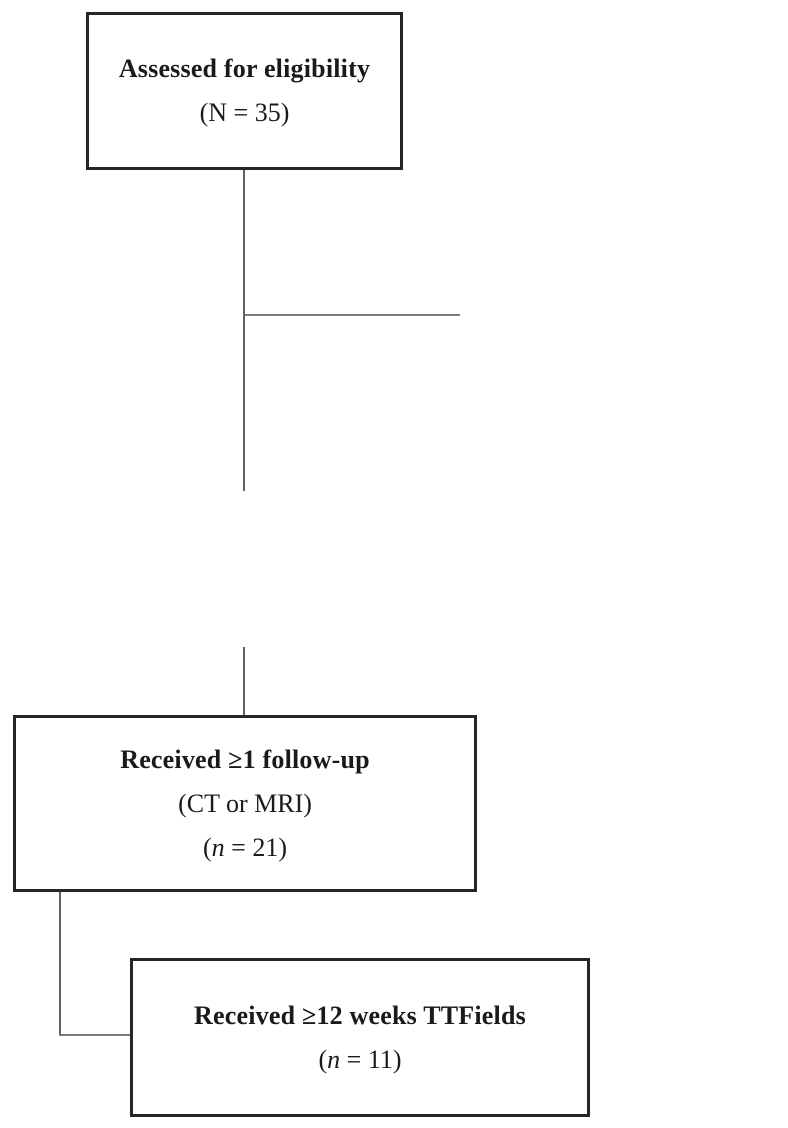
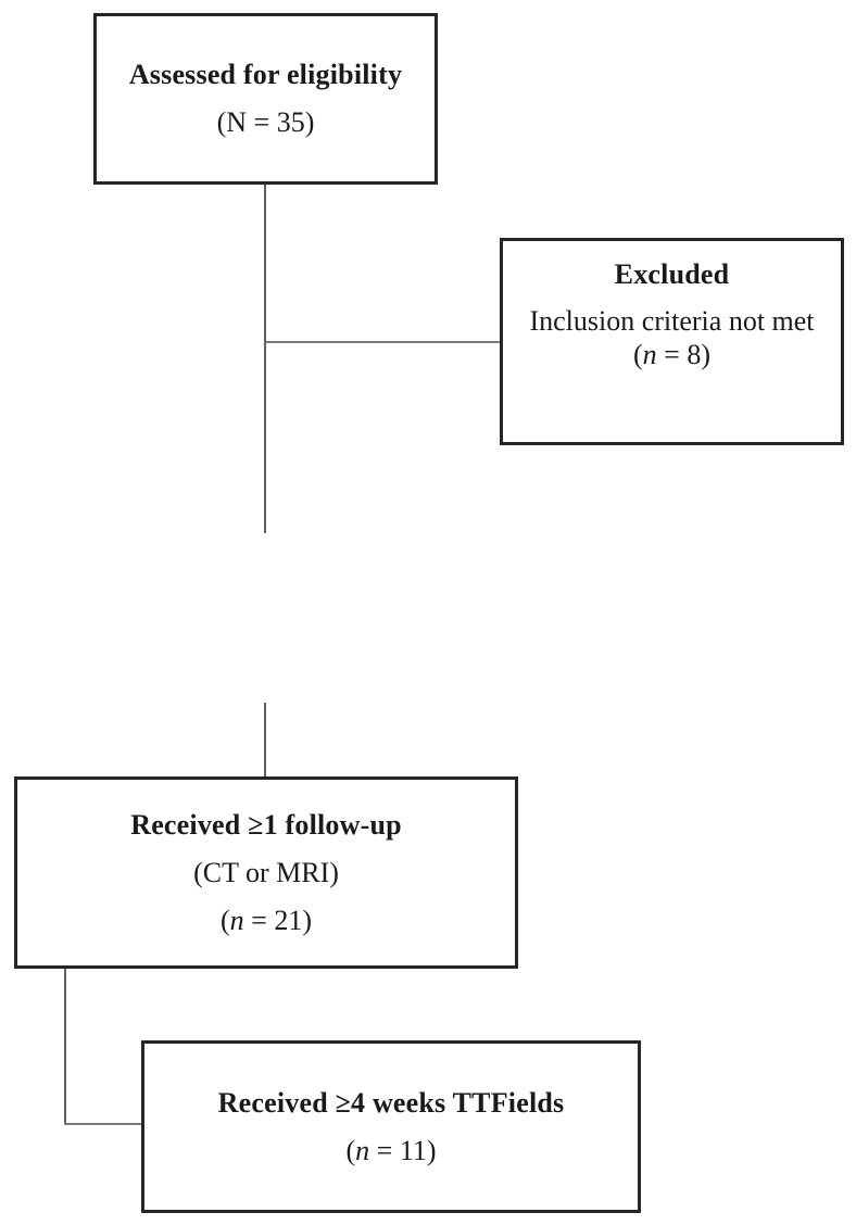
  Assessed for eligibility
  (N = 35)
+ Excluded
+ Inclusion criteria not met
+ (n = 8)
  Received ≥1 follow-up
  (CT or MRI)
  (n = 21)
- Received ≥12 weeks TTFields
+ Received ≥4 weeks TTFields
  (n = 11)
